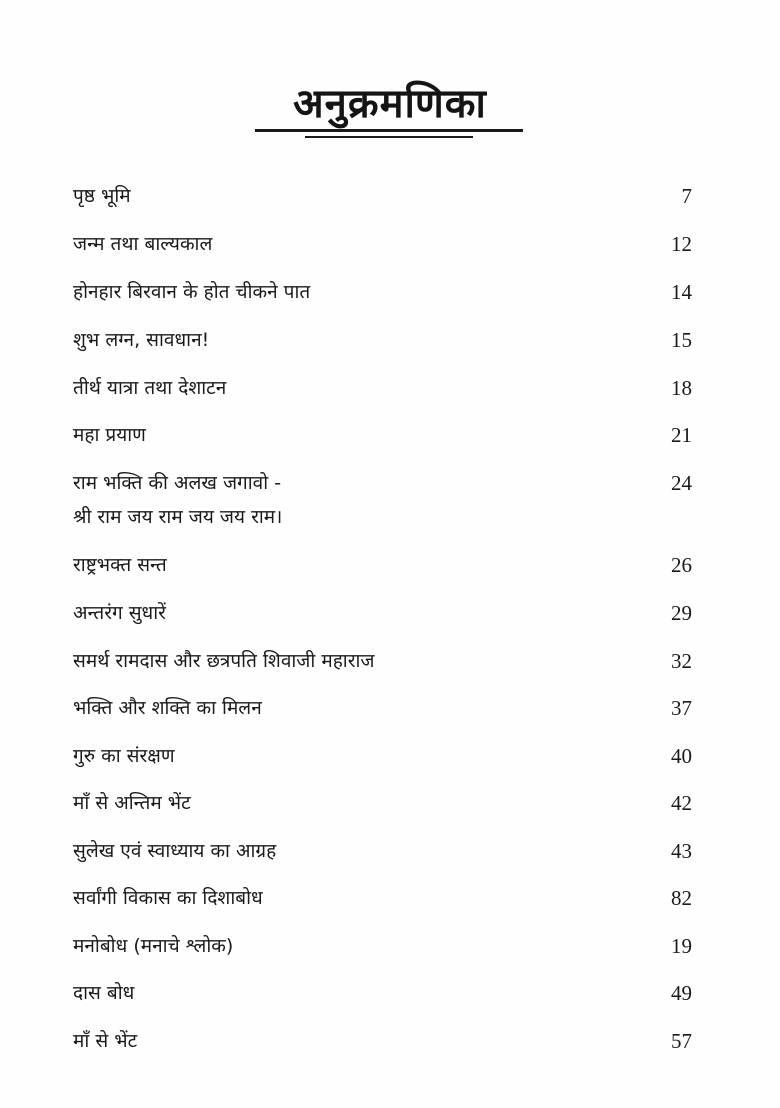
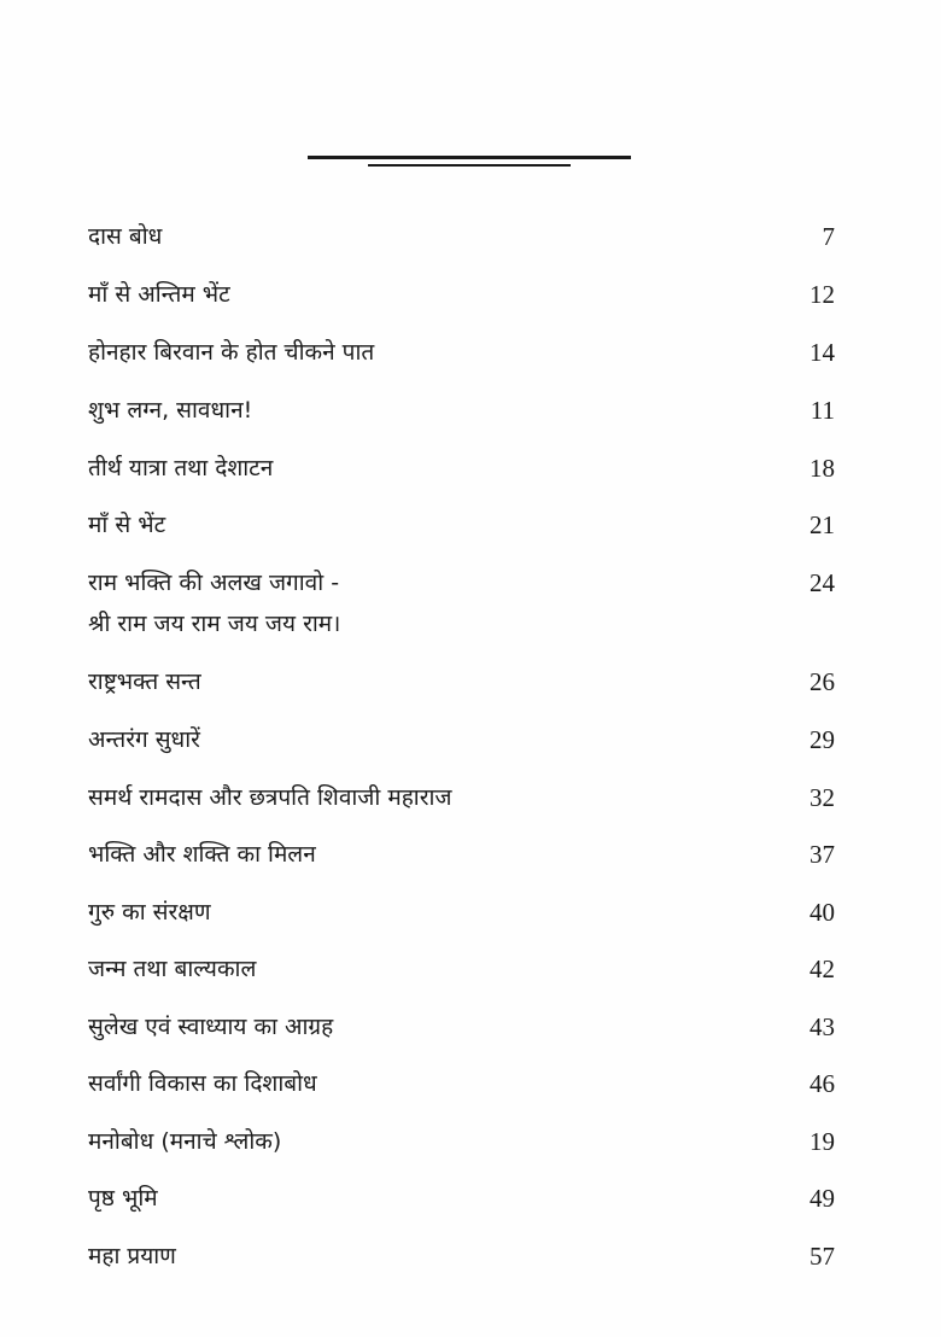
- अनुक्रमणिका
- पृष्ठ भूमि
+ दास बोध
  7
- जन्म तथा बाल्यकाल
+ माँ से अन्तिम भेंट
  12
  होनहार बिरवान के होत चीकने पात
  14
  शुभ लग्न, सावधान!
- 15
+ 11
  तीर्थ यात्रा तथा देशाटन
  18
- महा प्रयाण
+ माँ से भेंट
  21
  राम भक्ति की अलख जगावो -
  श्री राम जय राम जय जय राम।
  24
  राष्ट्रभक्त सन्त
  26
  अन्तरंग सुधारें
  29
  समर्थ रामदास और छत्रपति शिवाजी महाराज
  32
  भक्ति और शक्ति का मिलन
  37
  गुरु का संरक्षण
  40
- माँ से अन्तिम भेंट
+ जन्म तथा बाल्यकाल
  42
  सुलेख एवं स्वाध्याय का आग्रह
  43
  सर्वांगी विकास का दिशाबोध
- 82
+ 46
  मनोबोध (मनाचे श्लोक)
  19
- दास बोध
+ पृष्ठ भूमि
  49
- माँ से भेंट
+ महा प्रयाण
  57
